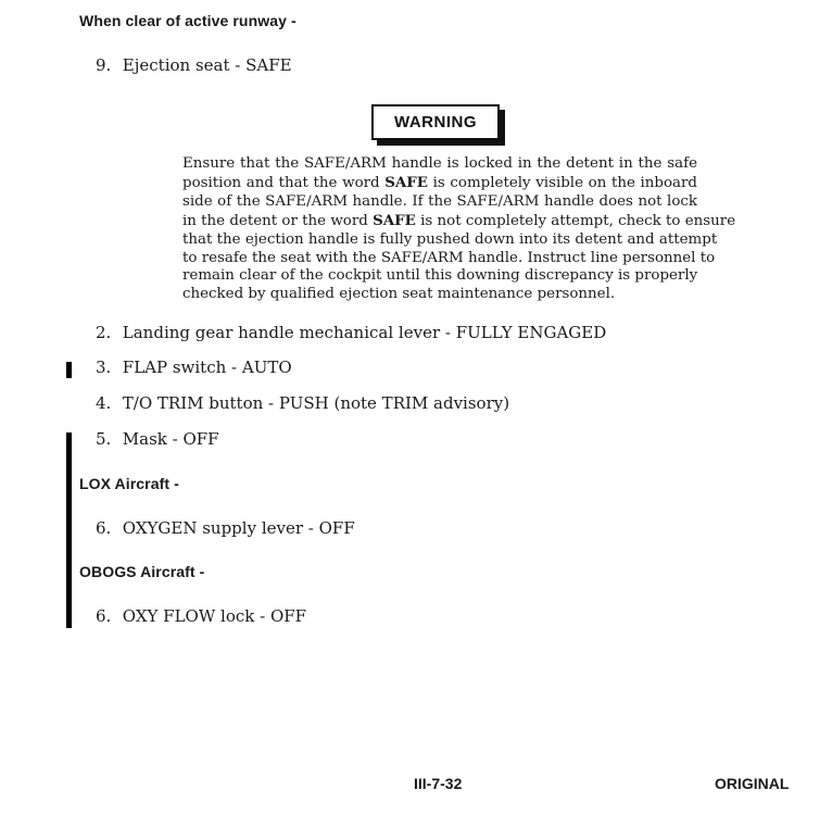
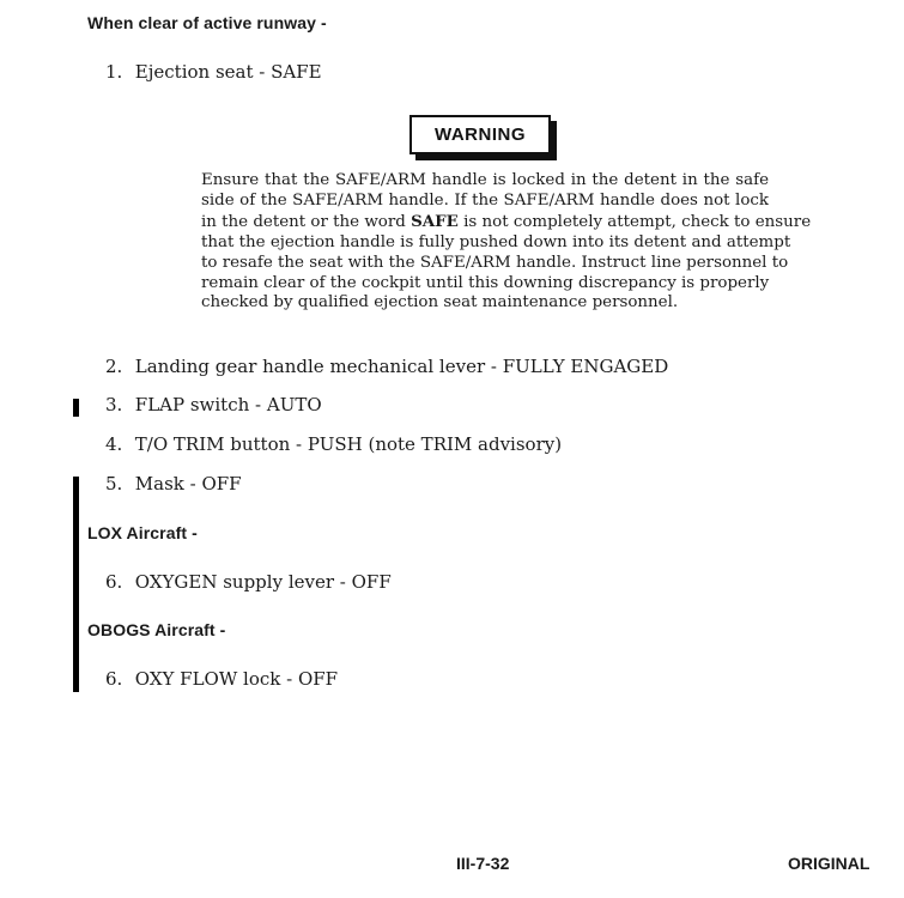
  When clear of active runway -
- 9. Ejection seat - SAFE
+ 1. Ejection seat - SAFE
  WARNING
  Ensure that the SAFE/ARM handle is locked in the detent in the safe
- position and that the word SAFE is completely visible on the inboard
  side of the SAFE/ARM handle. If the SAFE/ARM handle does not lock
  in the detent or the word SAFE is not completely attempt, check to ensure
  that the ejection handle is fully pushed down into its detent and attempt
  to resafe the seat with the SAFE/ARM handle. Instruct line personnel to
  remain clear of the cockpit until this downing discrepancy is properly
  checked by qualified ejection seat maintenance personnel.
  2. Landing gear handle mechanical lever - FULLY ENGAGED
  3. FLAP switch - AUTO
  4. T/O TRIM button - PUSH (note TRIM advisory)
  5. Mask - OFF
  LOX Aircraft -
  6. OXYGEN supply lever - OFF
  OBOGS Aircraft -
  6. OXY FLOW lock - OFF
  III-7-32
  ORIGINAL
